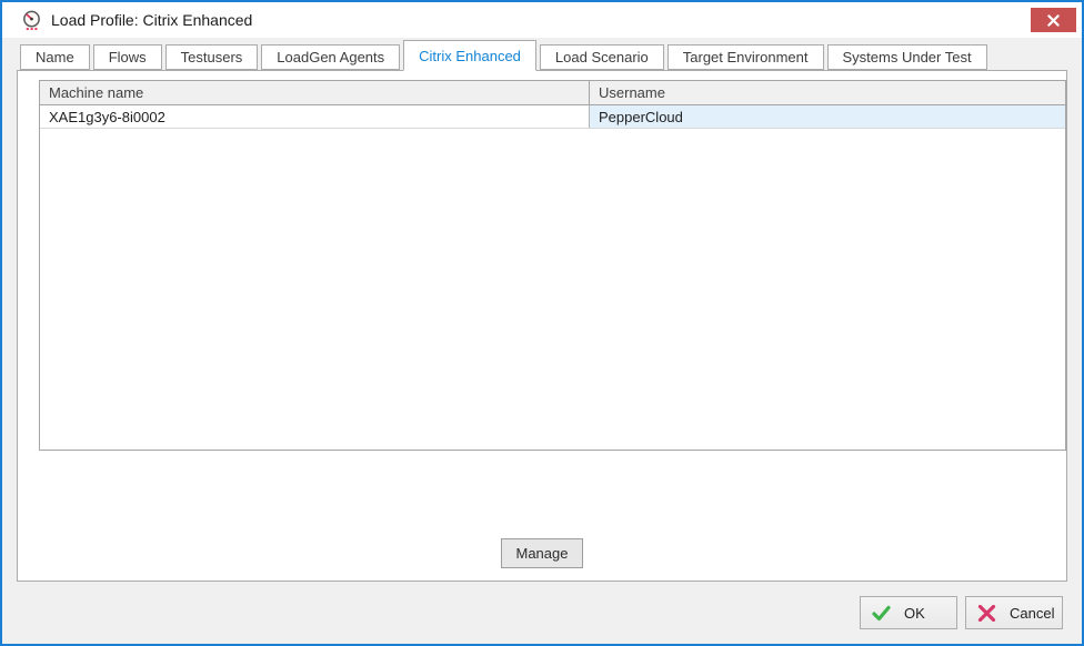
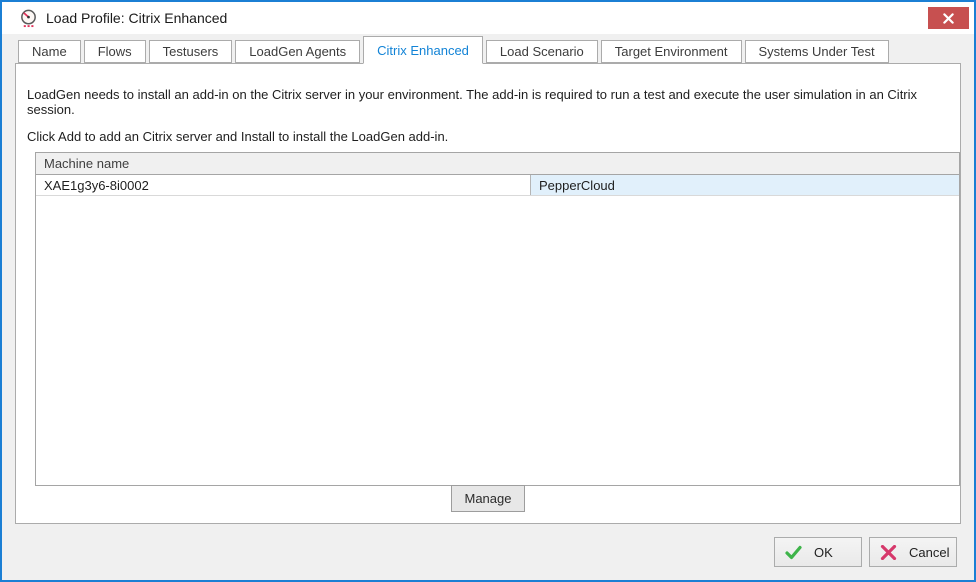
  Load Profile: Citrix Enhanced
  Name
  Flows
  Testusers
  LoadGen Agents
  Citrix Enhanced
  Load Scenario
  Target Environment
  Systems Under Test
+ LoadGen needs to install an add-in on the Citrix server in your environment. The add-in is required to run a test and execute the user simulation in an Citrix session.
+ Click Add to add an Citrix server and Install to install the LoadGen add-in.
  Machine name
- Username
  XAE1g3y6-8i0002
  PepperCloud
  Manage
  OK
  Cancel
